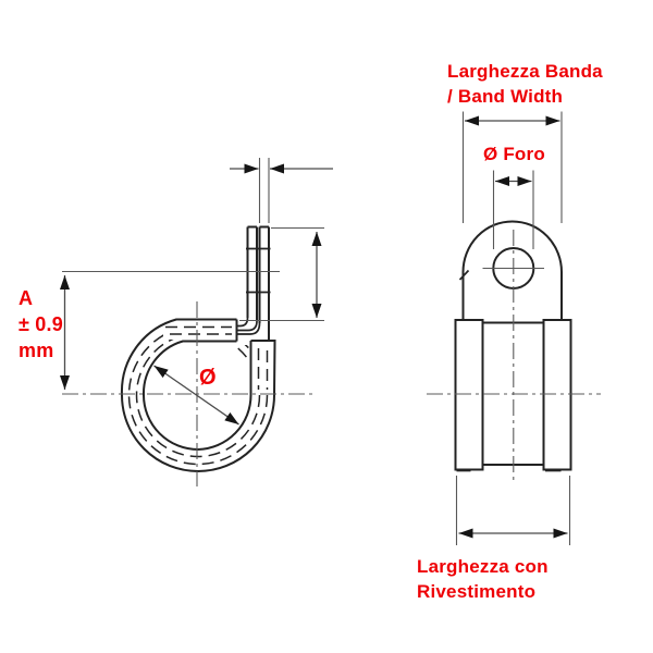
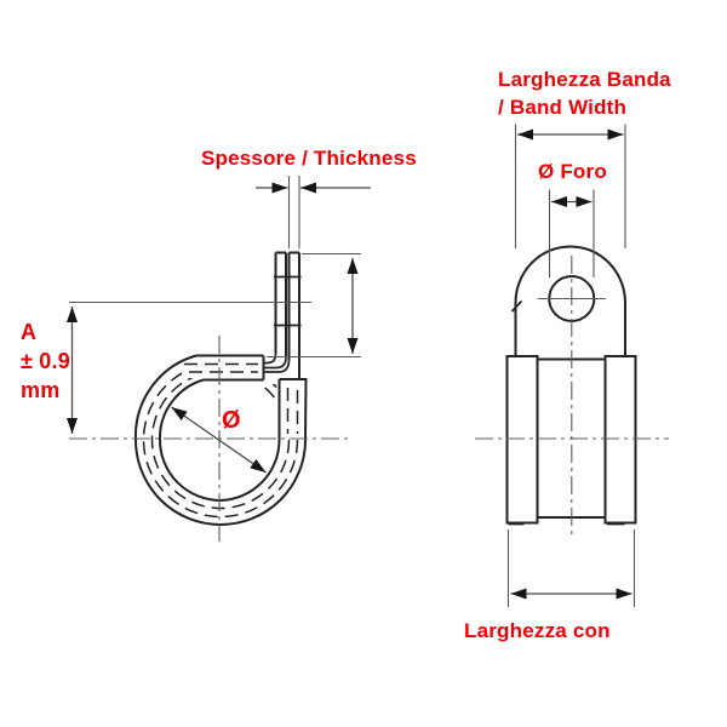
+ Spessore / Thickness
  Larghezza Banda
  / Band Width
  Ø Foro
  A
  ± 0.9
  mm
  Ø
  Larghezza con
- Rivestimento
